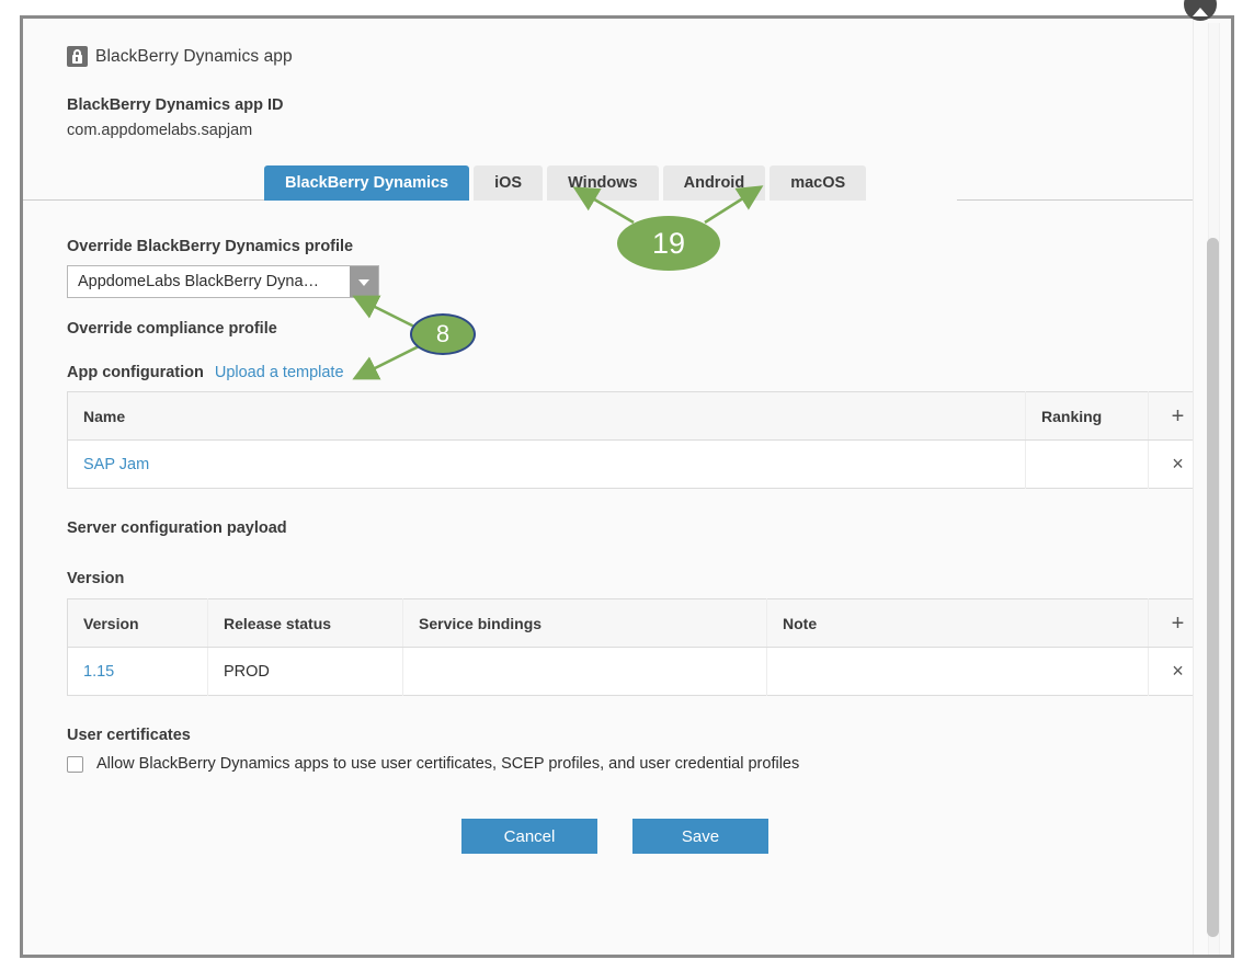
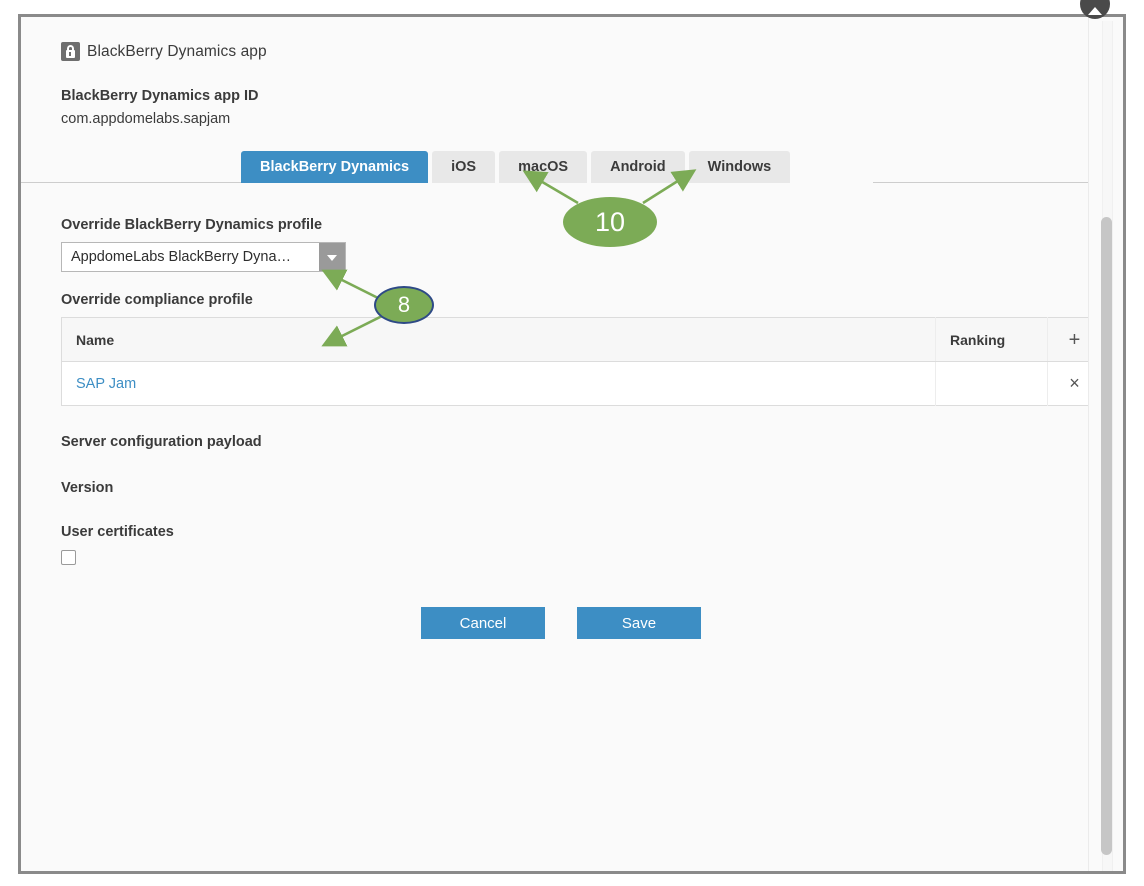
  BlackBerry Dynamics app
  BlackBerry Dynamics app ID
  com.appdomelabs.sapjam
  BlackBerry Dynamics
  iOS
- Windows
+ macOS
  Android
- macOS
+ Windows
  Override BlackBerry Dynamics profile
  AppdomeLabs BlackBerry Dyna…
  Override compliance profile
- App configuration
- Upload a template
  Name	Ranking	+
  SAP Jam		×
  Server configuration payload
  Version
- Version	Release status	Service bindings	Note	+
- 1.15	PROD			×
  User certificates
- Allow BlackBerry Dynamics apps to use user certificates, SCEP profiles, and user credential profiles
  Cancel
  Save
- 19
+ 10
  8
